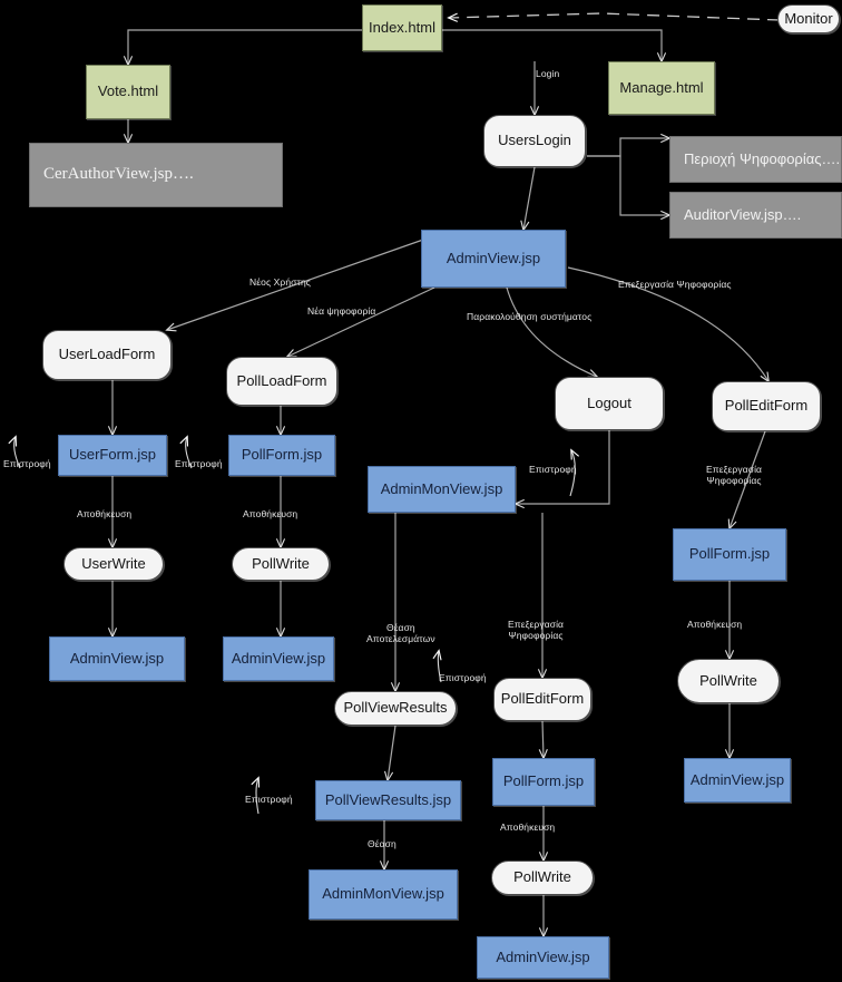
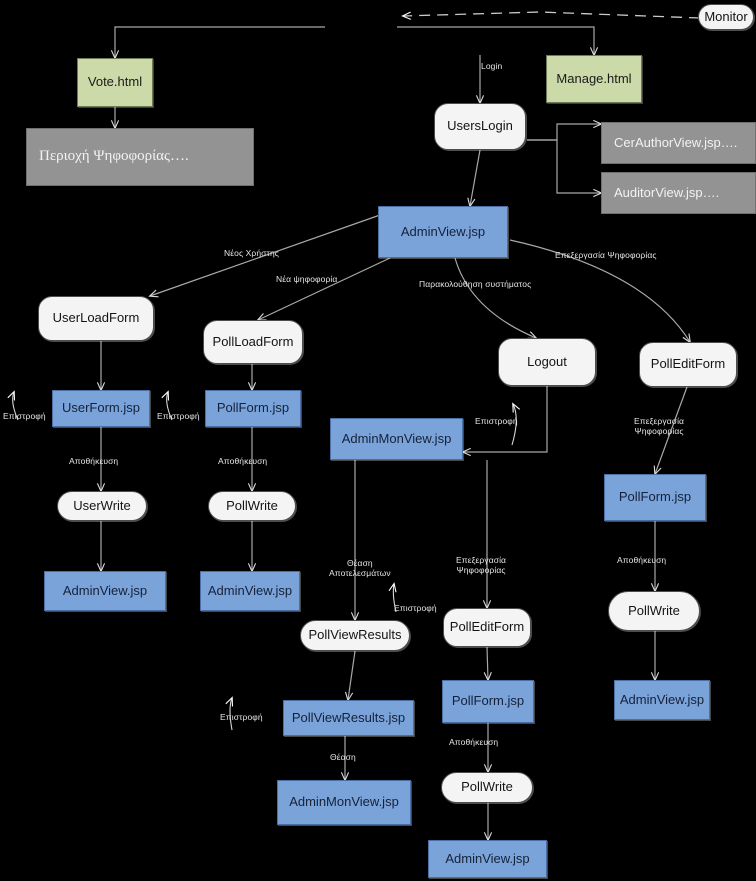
- Index.html
  Monitor
  Vote.html
  Manage.html
- CerAuthorView.jsp….
+ Περιοχή Ψηφοφορίας….
  UsersLogin
- Περιοχή Ψηφοφορίας….
+ CerAuthorView.jsp….
  AuditorView.jsp….
  AdminView.jsp
  UserLoadForm
  PollLoadForm
  Logout
  PollEditForm
  UserForm.jsp
  PollForm.jsp
  AdminMonView.jsp
  PollForm.jsp
  UserWrite
  PollWrite
  PollWrite
  AdminView.jsp
  AdminView.jsp
  AdminView.jsp
  PollViewResults
  PollEditForm
  PollViewResults.jsp
  PollForm.jsp
  AdminMonView.jsp
  PollWrite
  AdminView.jsp
  Login
  Νέος Χρήστης
  Νέα ψηφοφορία
  Παρακολούθηση συστήματος
  Επεξεργασία Ψηφοφορίας
  Επιστροφή
  Επιστροφή
  Επιστροφή
  Επιστροφή
  Επιστροφή
  Αποθήκευση
  Αποθήκευση
  Αποθήκευση
  Αποθήκευση
  Επεξεργασία
  Ψηφοφορίας
  Θέαση
  Αποτελεσμάτων
  Επεξεργασία
  Ψηφοφορίας
  Θέαση
